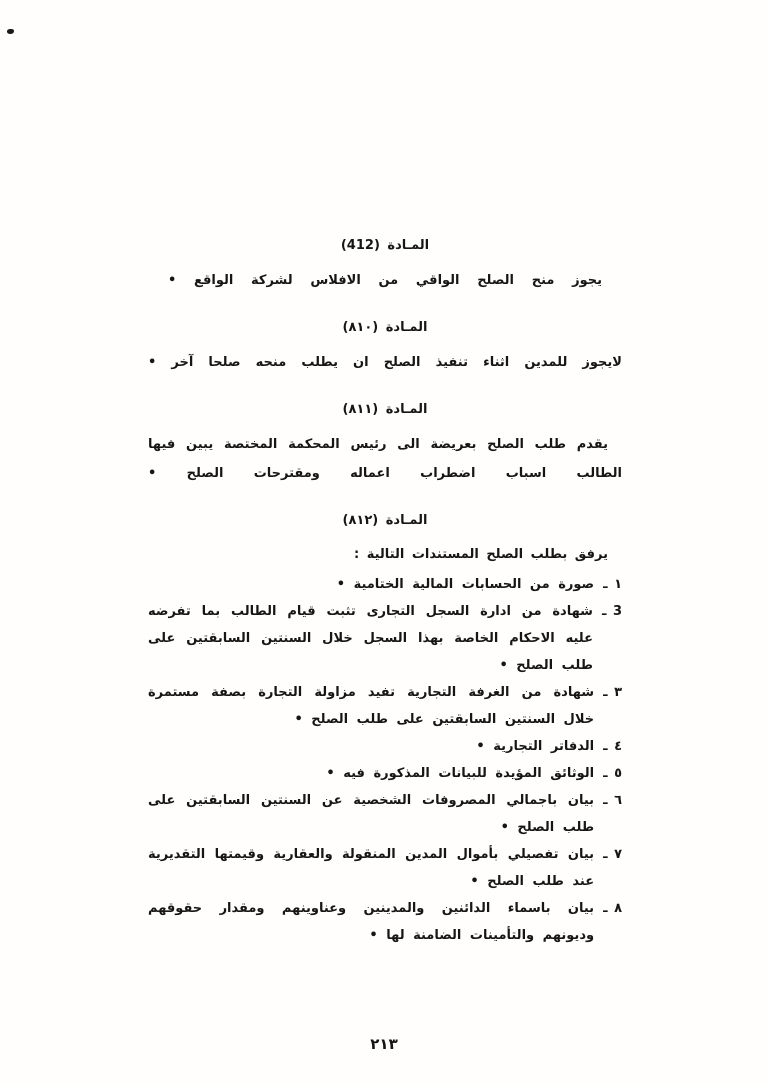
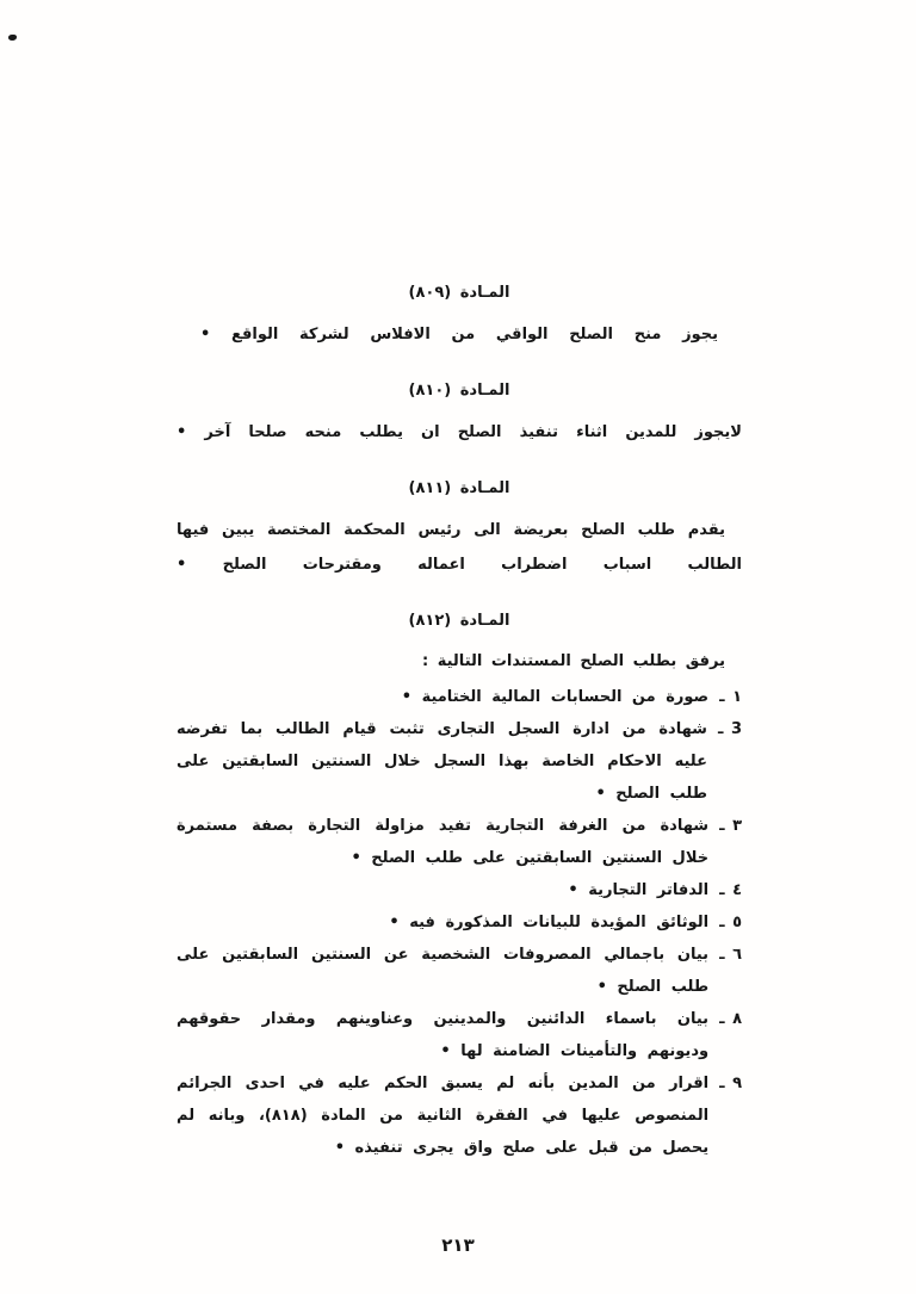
- المـادة (412)
+ المـادة (٨٠٩)
  يجوز منح الصلح الواقي من الافلاس لشركة الواقع •
  المـادة (٨١٠)
  لايجوز للمدين اثناء تنفيذ الصلح ان يطلب منحه صلحا آخر •
  المـادة (٨١١)
  يقدم طلب الصلح بعريضة الى رئيس المحكمة المختصة يبين فيها الطالب اسباب اضطراب اعماله ومقترحات الصلح •
  المـادة (٨١٢)
  يرفق بطلب الصلح المستندات التالية :
  ١ ـ
  صورة من الحسابات المالية الختامية •
  3 ـ
  شهادة من ادارة السجل التجارى تثبت قيام الطالب بما تفرضه عليه الاحكام الخاصة بهذا السجل خلال السنتين السابقتين على طلب الصلح •
  ٣ ـ
  شهادة من الغرفة التجارية تفيد مزاولة التجارة بصفة مستمرة خلال السنتين السابقتين على طلب الصلح •
  ٤ ـ
  الدفاتر التجارية •
  ٥ ـ
  الوثائق المؤيدة للبيانات المذكورة فيه •
  ٦ ـ
  بيان باجمالي المصروفات الشخصية عن السنتين السابقتين على طلب الصلح •
- ٧ ـ
- بيان تفصيلي بأموال المدين المنقولة والعقارية وقيمتها التقديرية عند طلب الصلح •
  ٨ ـ
  بيان باسماء الدائنين والمدينين وعناوينهم ومقدار حقوقهم وديونهم والتأمينات الضامنة لها •
+ ٩ ـ
+ اقرار من المدين بأنه لم يسبق الحكم عليه في احدى الجرائم المنصوص عليها في الفقرة الثانية من المادة (٨١٨)، وبانه لم يحصل من قبل على صلح واق يجرى تنفيذه •
  ٢١٣
